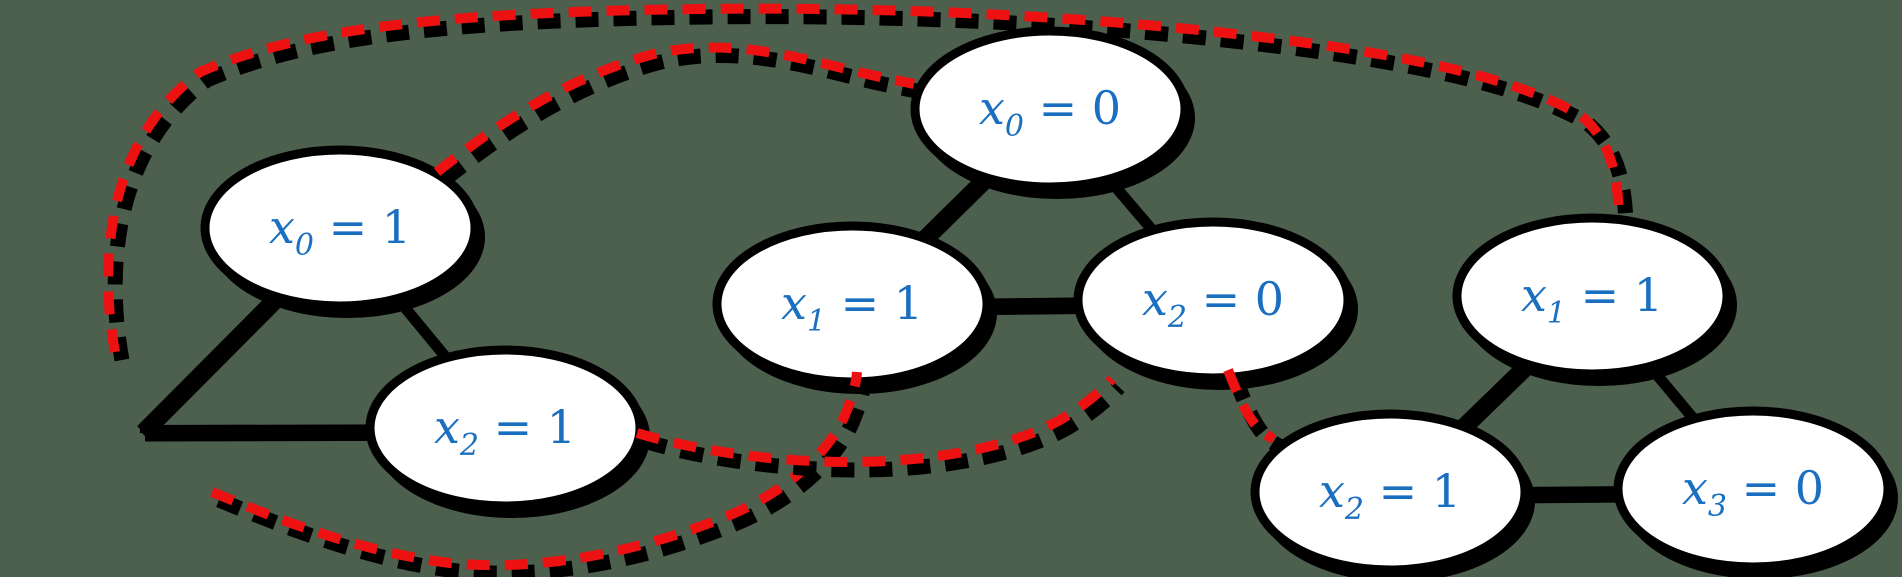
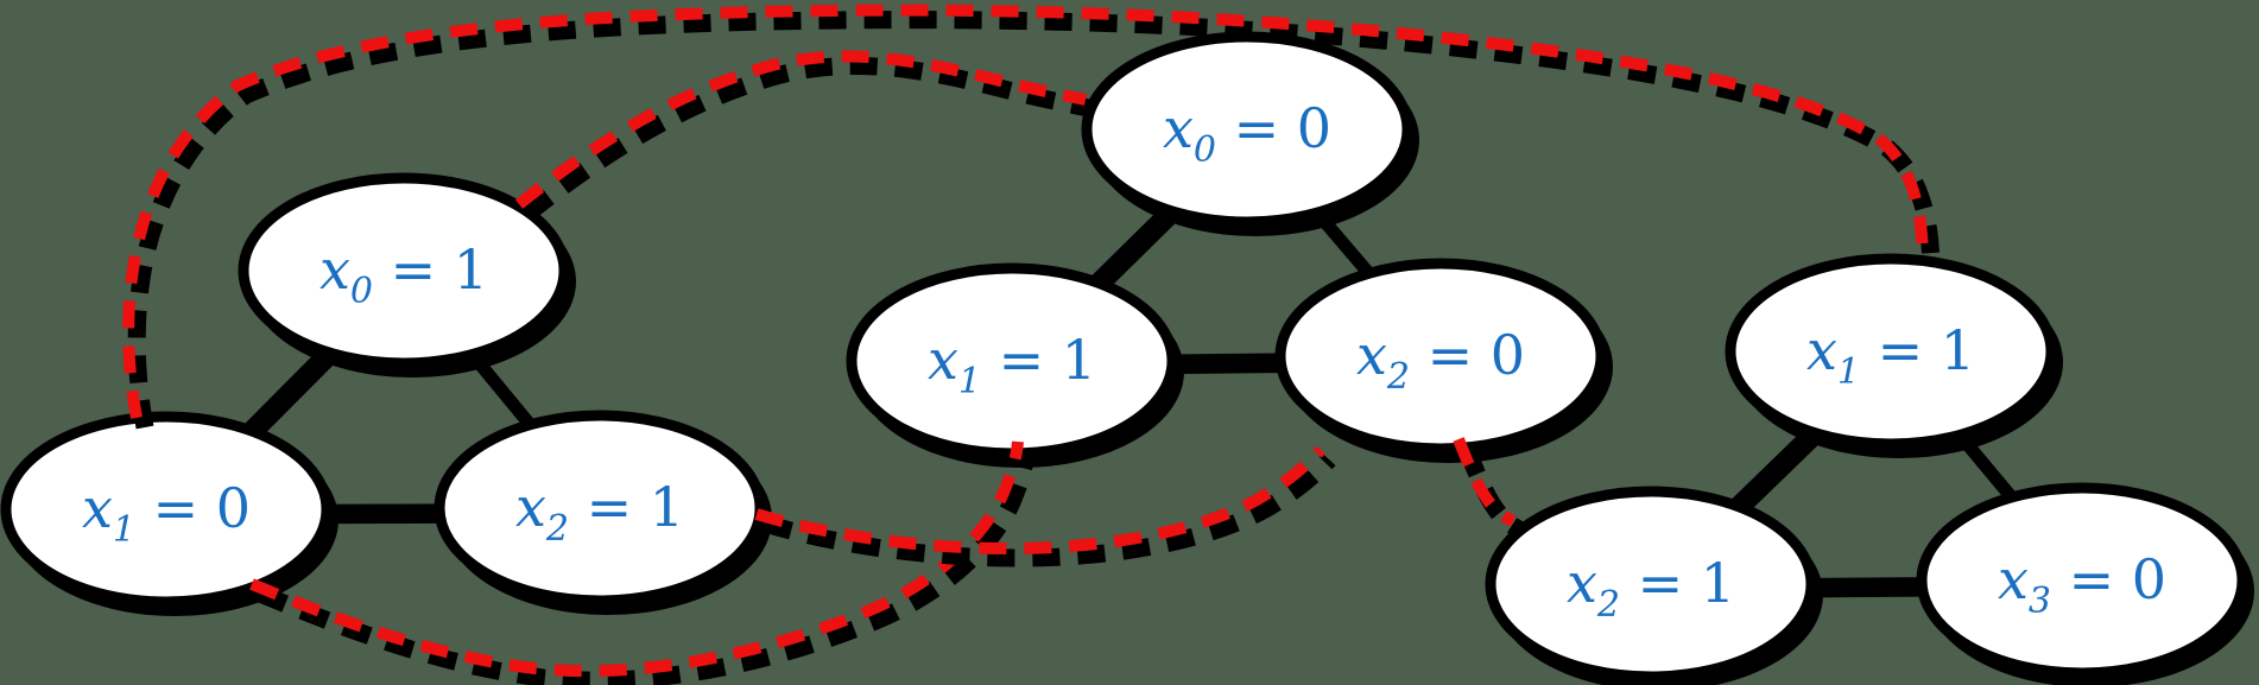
  x0 = 1
+ x1 = 0
  x2 = 1
  x0 = 0
  x1 = 1
  x2 = 0
  x1 = 1
  x2 = 1
  x3 = 0
